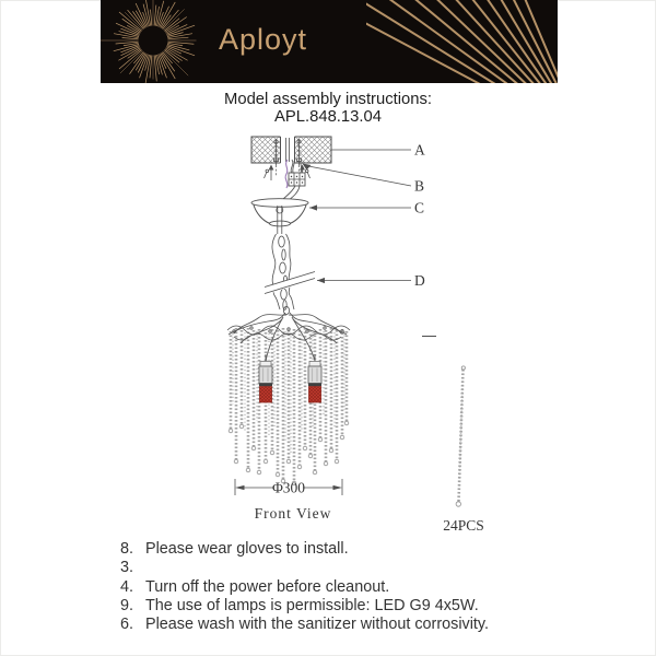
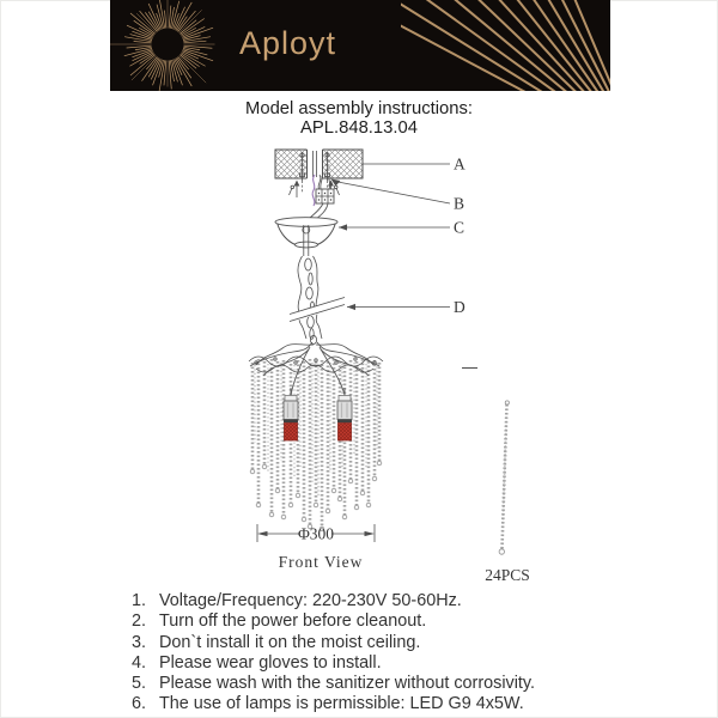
  Aployt
  Model assembly instructions:
  APL.848.13.04
  A
  B
  C
  D
  Φ300
  Front View
  24PCS
+ 1.
+ Voltage/Frequency: 220-230V 50-60Hz.
- 8.
+ 2.
- Please wear gloves to install.
+ Turn off the power before cleanout.
  3.
+ Don`t install it on the moist ceiling.
  4.
- Turn off the power before cleanout.
+ Please wear gloves to install.
- 9.
+ 5.
- The use of lamps is permissible: LED G9 4x5W.
+ Please wash with the sanitizer without corrosivity.
  6.
- Please wash with the sanitizer without corrosivity.
+ The use of lamps is permissible: LED G9 4x5W.
